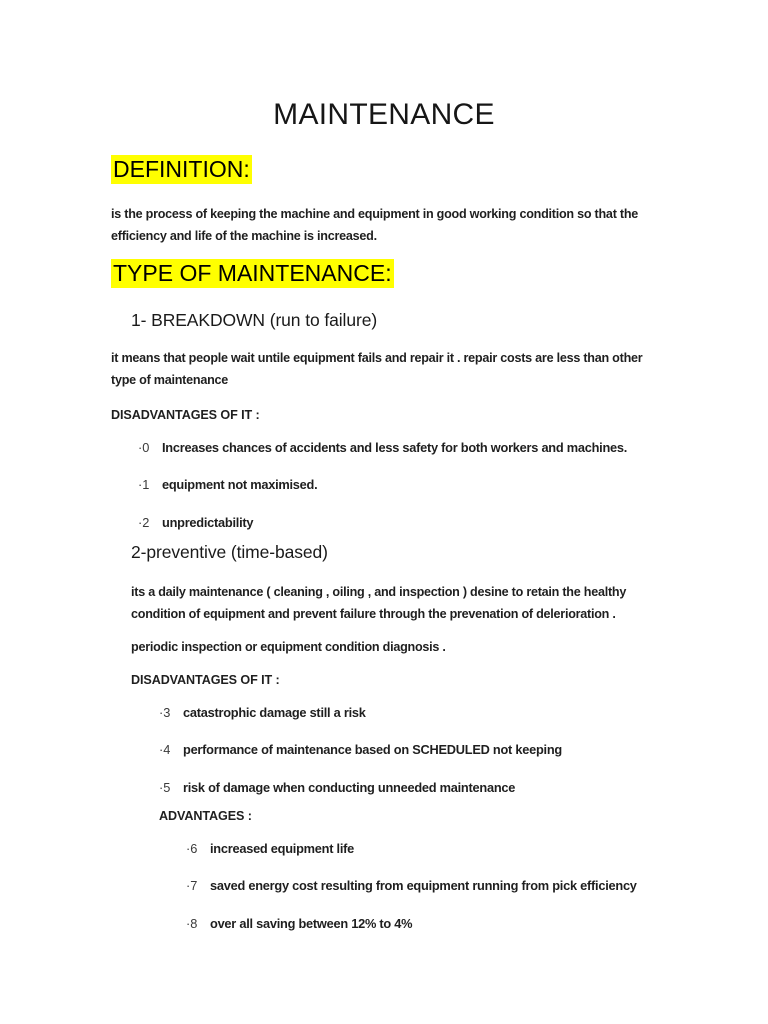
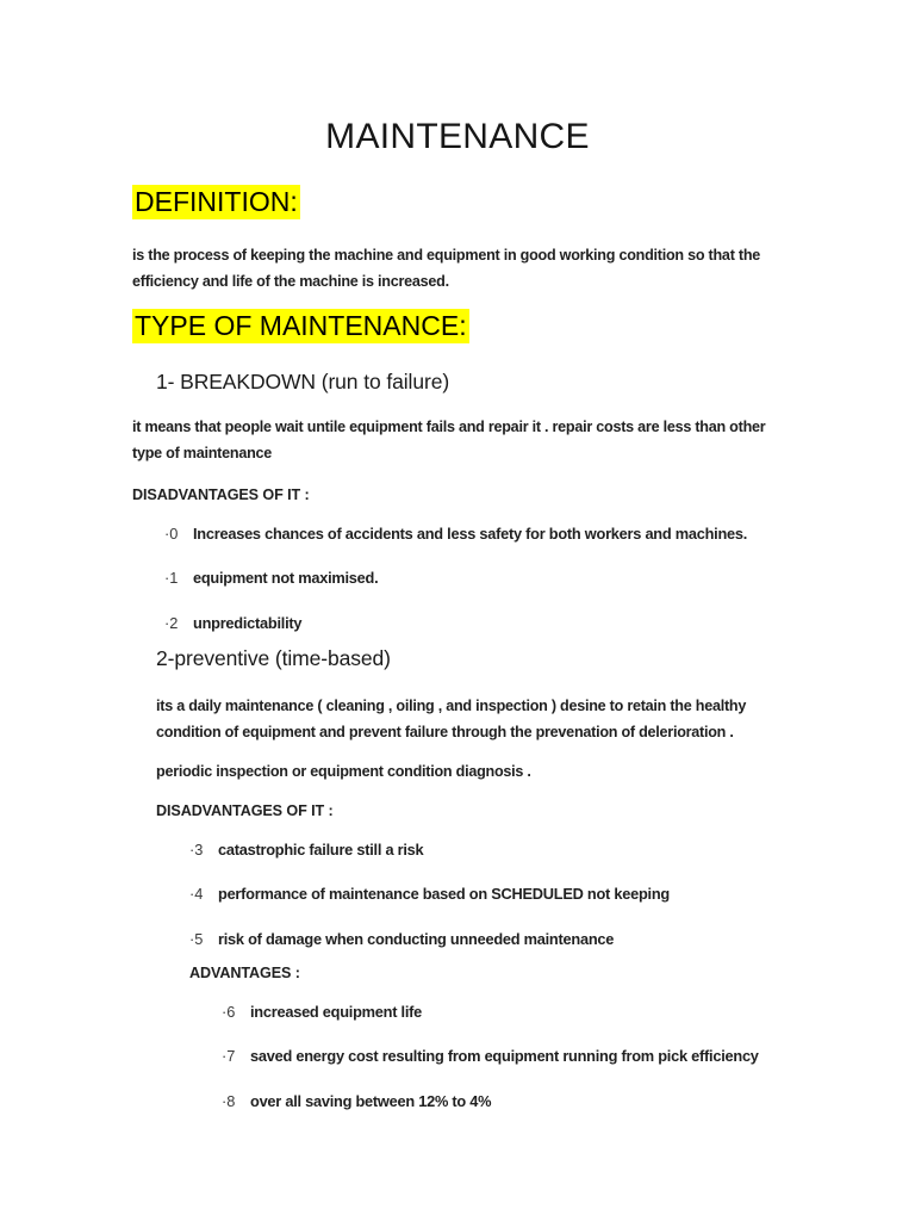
  MAINTENANCE
  DEFINITION:
  is the process of keeping the machine and equipment in good working condition so that the efficiency and life of the machine is increased.
  TYPE OF MAINTENANCE:
  1- BREAKDOWN (run to failure)
  it means that people wait untile equipment fails and repair it . repair costs are less than other type of maintenance
  DISADVANTAGES OF IT :
  ·0
  Increases chances of accidents and less safety for both workers and machines.
  ·1
  equipment not maximised.
  ·2
  unpredictability
  2-preventive (time-based)
  its a daily maintenance ( cleaning , oiling , and inspection ) desine to retain the healthy condition of equipment and prevent failure through the prevenation of delerioration .
  periodic inspection or equipment condition diagnosis .
  DISADVANTAGES OF IT :
  ·3
- catastrophic damage still a risk
+ catastrophic failure still a risk
  ·4
  performance of maintenance based on SCHEDULED not keeping
  ·5
  risk of damage when conducting unneeded maintenance
  ADVANTAGES :
  ·6
  increased equipment life
  ·7
  saved energy cost resulting from equipment running from pick efficiency
  ·8
  over all saving between 12% to 4%
